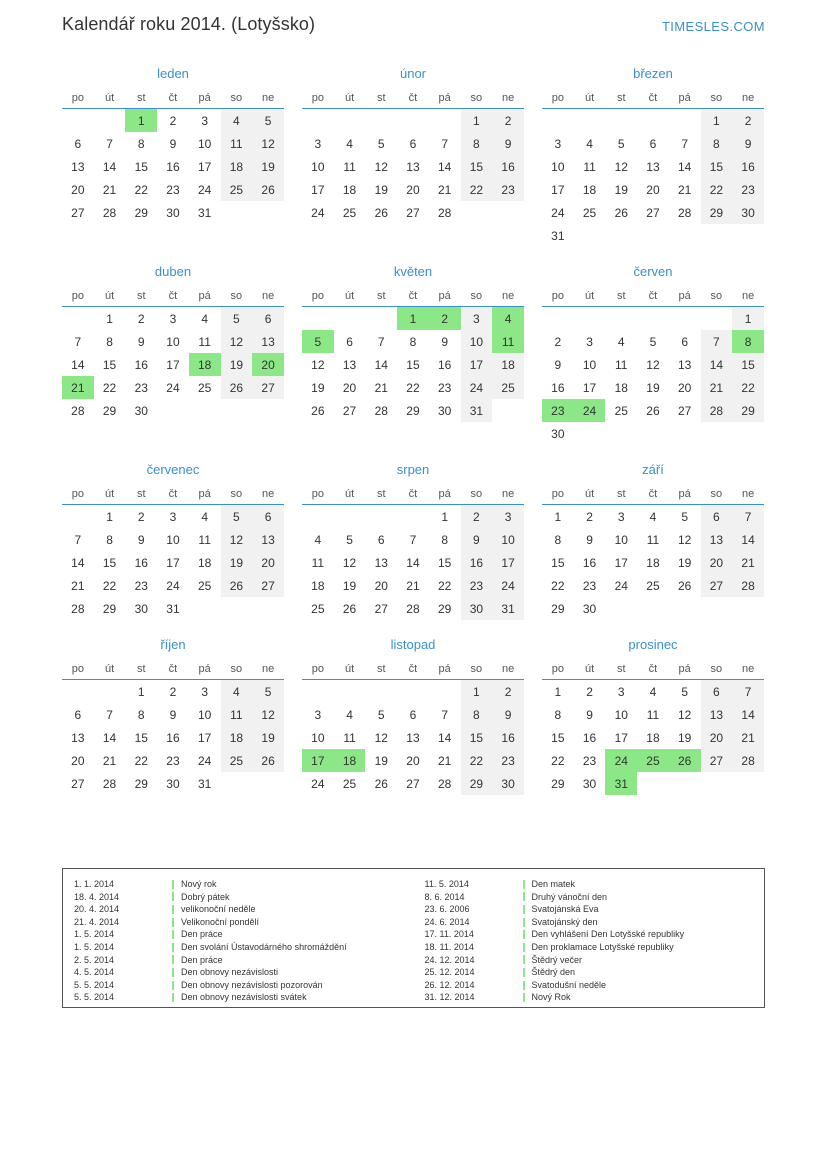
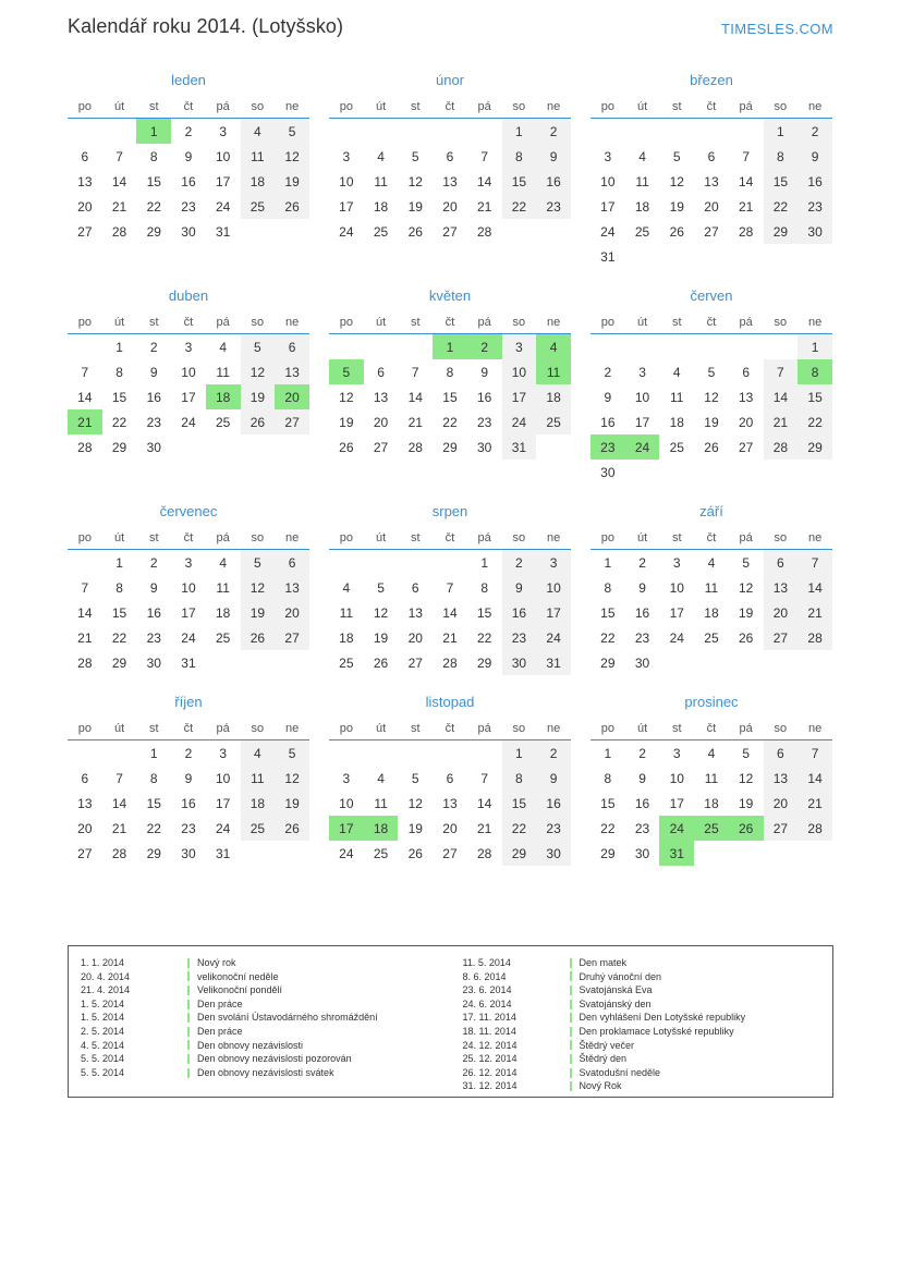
  Kalendář roku 2014. (Lotyšsko)
  TIMESLES.COM
  leden
  po	út	st	čt	pá	so	ne
  		1	2	3	4	5
  6	7	8	9	10	11	12
  13	14	15	16	17	18	19
  20	21	22	23	24	25	26
  27	28	29	30	31
  únor
  po	út	st	čt	pá	so	ne
  					1	2
  3	4	5	6	7	8	9
  10	11	12	13	14	15	16
  17	18	19	20	21	22	23
  24	25	26	27	28
  březen
  po	út	st	čt	pá	so	ne
  					1	2
  3	4	5	6	7	8	9
  10	11	12	13	14	15	16
  17	18	19	20	21	22	23
  24	25	26	27	28	29	30
  31
  duben
  po	út	st	čt	pá	so	ne
  	1	2	3	4	5	6
  7	8	9	10	11	12	13
  14	15	16	17	18	19	20
  21	22	23	24	25	26	27
  28	29	30
  květen
  po	út	st	čt	pá	so	ne
  			1	2	3	4
  5	6	7	8	9	10	11
  12	13	14	15	16	17	18
  19	20	21	22	23	24	25
  26	27	28	29	30	31
  červen
  po	út	st	čt	pá	so	ne
  						1
  2	3	4	5	6	7	8
  9	10	11	12	13	14	15
  16	17	18	19	20	21	22
  23	24	25	26	27	28	29
  30
  červenec
  po	út	st	čt	pá	so	ne
  	1	2	3	4	5	6
  7	8	9	10	11	12	13
  14	15	16	17	18	19	20
  21	22	23	24	25	26	27
  28	29	30	31
  srpen
  po	út	st	čt	pá	so	ne
  				1	2	3
  4	5	6	7	8	9	10
  11	12	13	14	15	16	17
  18	19	20	21	22	23	24
  25	26	27	28	29	30	31
  září
  po	út	st	čt	pá	so	ne
  1	2	3	4	5	6	7
  8	9	10	11	12	13	14
  15	16	17	18	19	20	21
  22	23	24	25	26	27	28
  29	30
  říjen
  po	út	st	čt	pá	so	ne
  		1	2	3	4	5
  6	7	8	9	10	11	12
  13	14	15	16	17	18	19
  20	21	22	23	24	25	26
  27	28	29	30	31
  listopad
  po	út	st	čt	pá	so	ne
  					1	2
  3	4	5	6	7	8	9
  10	11	12	13	14	15	16
  17	18	19	20	21	22	23
  24	25	26	27	28	29	30
  prosinec
  po	út	st	čt	pá	so	ne
  1	2	3	4	5	6	7
  8	9	10	11	12	13	14
  15	16	17	18	19	20	21
  22	23	24	25	26	27	28
  29	30	31
  1. 1. 2014
  Nový rok
- 18. 4. 2014
- Dobrý pátek
  20. 4. 2014
  velikonoční neděle
  21. 4. 2014
  Velikonoční pondělí
  1. 5. 2014
  Den práce
  1. 5. 2014
  Den svolání Ústavodárného shromáždění
  2. 5. 2014
  Den práce
  4. 5. 2014
  Den obnovy nezávislosti
  5. 5. 2014
  Den obnovy nezávislosti pozorován
  5. 5. 2014
  Den obnovy nezávislosti svátek
  11. 5. 2014
  Den matek
  8. 6. 2014
  Druhý vánoční den
- 23. 6. 2006
+ 23. 6. 2014
  Svatojánská Eva
  24. 6. 2014
  Svatojánský den
  17. 11. 2014
  Den vyhlášení Den Lotyšské republiky
  18. 11. 2014
  Den proklamace Lotyšské republiky
  24. 12. 2014
  Štědrý večer
  25. 12. 2014
  Štědrý den
  26. 12. 2014
  Svatodušní neděle
  31. 12. 2014
  Nový Rok
